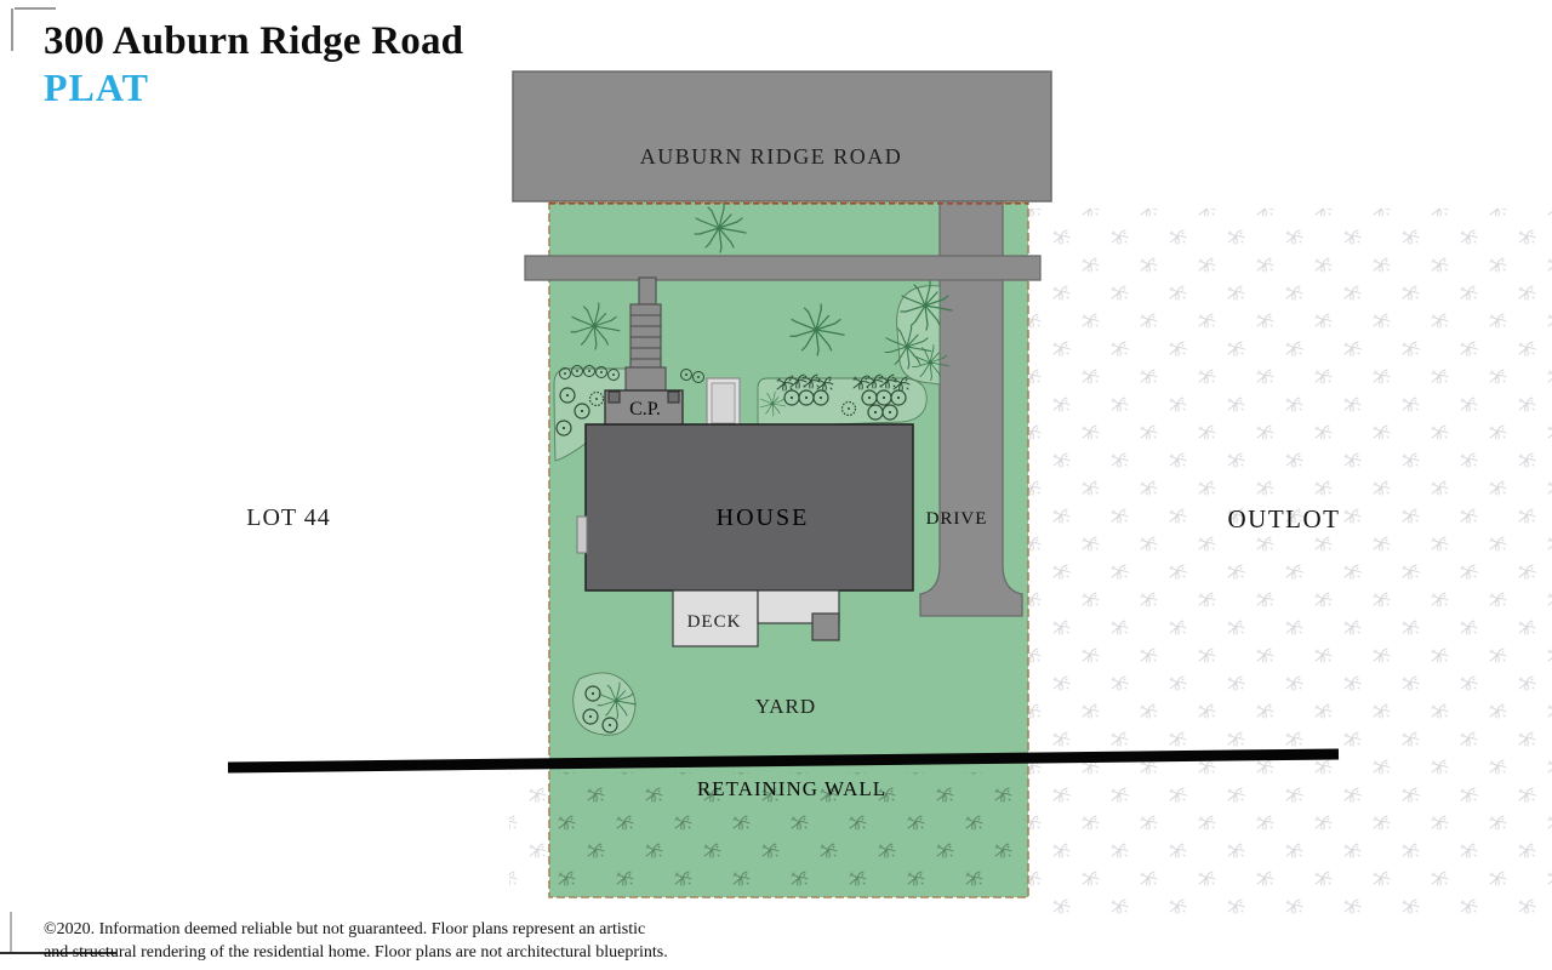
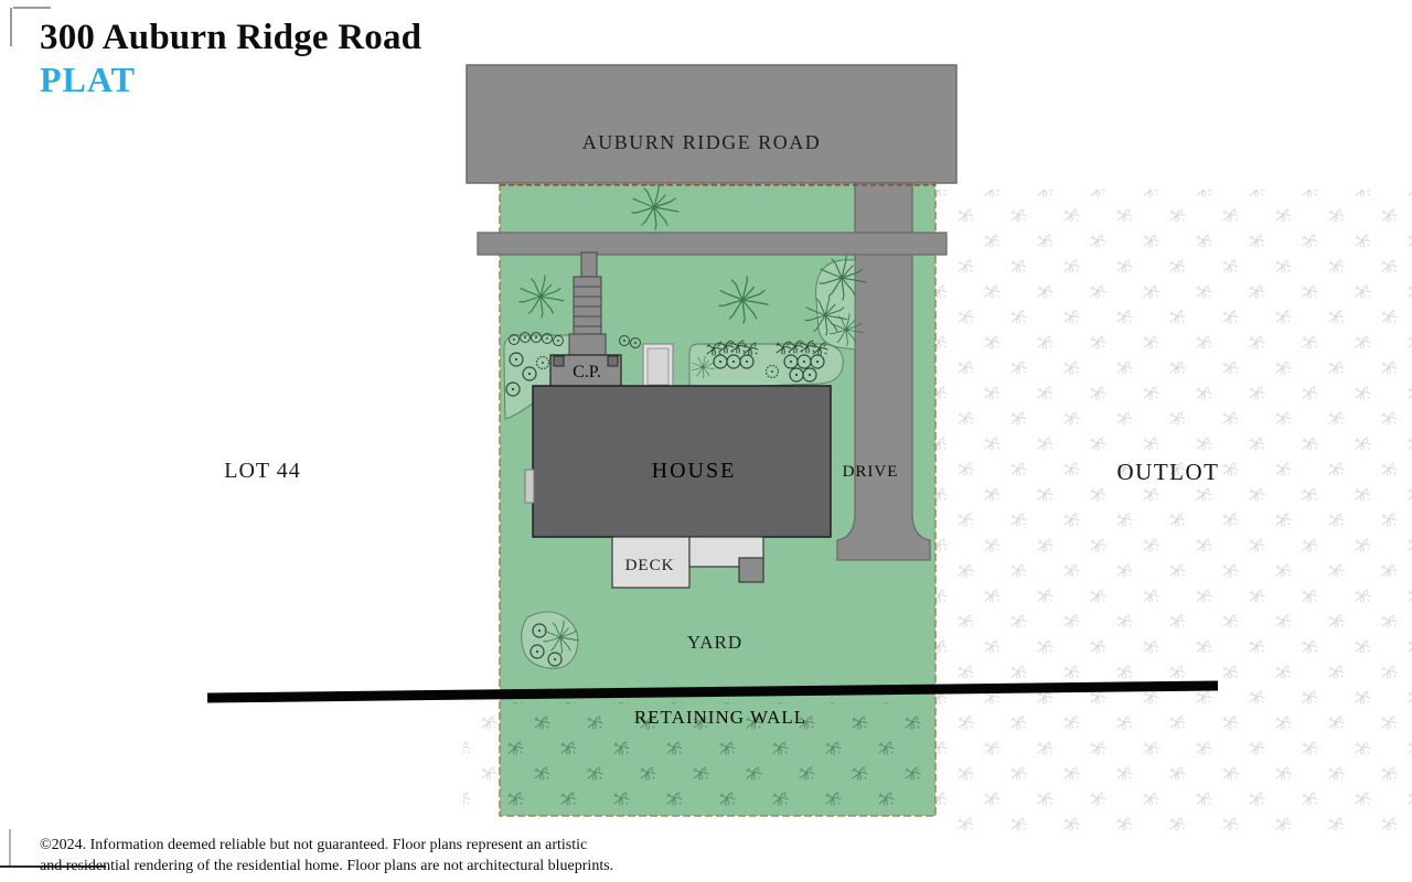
  300 Auburn Ridge Road
  PLAT
  AUBURN RIDGE ROAD
  LOT 44
  OUTLOT
  HOUSE
  DRIVE
  DECK
  C.P.
  YARD
  RETAINING WALL
- ©2020. Information deemed reliable but not guaranteed. Floor plans represent an artistic
+ ©2024. Information deemed reliable but not guaranteed. Floor plans represent an artistic
- and structural rendering of the residential home. Floor plans are not architectural blueprints.
+ and residential rendering of the residential home. Floor plans are not architectural blueprints.
